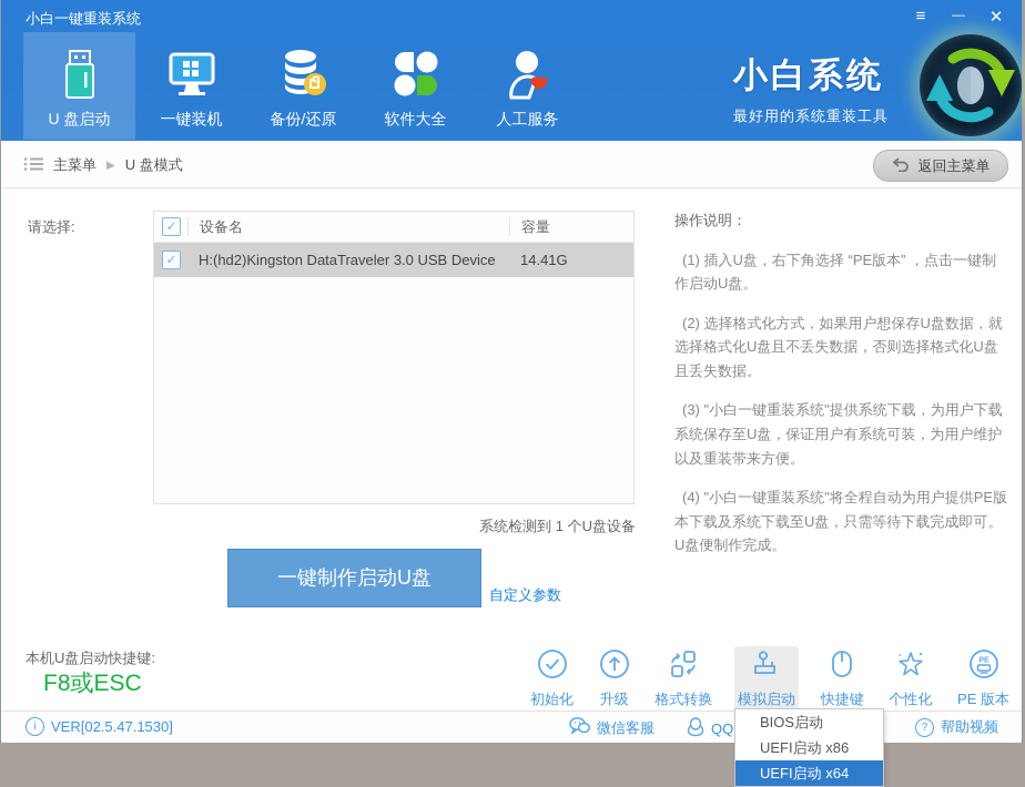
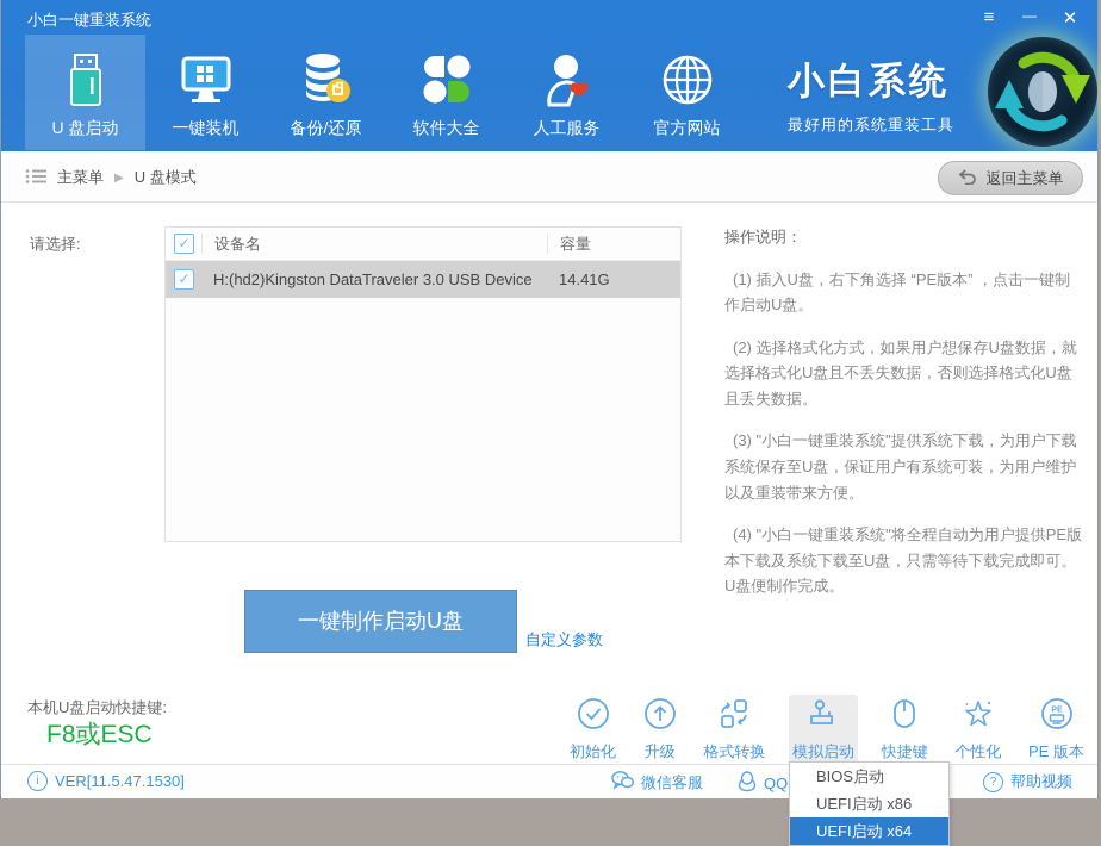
  小白一键重装系统
  ≡
  —
  ✕
  U 盘启动
  一键装机
  备份/还原
  软件大全
  人工服务
+ 官方网站
  小白系统
  最好用的系统重装工具
  主菜单
  ▶
  U 盘模式
  返回主菜单
  请选择:
  ✓
  设备名
  容量
  ✓
  H:(hd2)Kingston DataTraveler 3.0 USB Device
  14.41G
  操作说明：
  (1) 插入U盘，右下角选择 “PE版本” ，点击一键制作启动U盘。
  (2) 选择格式化方式，如果用户想保存U盘数据，就选择格式化U盘且不丢失数据，否则选择格式化U盘且丢失数据。
  (3) "小白一键重装系统"提供系统下载，为用户下载系统保存至U盘，保证用户有系统可装，为用户维护以及重装带来方便。
  (4) "小白一键重装系统"将全程自动为用户提供PE版本下载及系统下载至U盘，只需等待下载完成即可。U盘便制作完成。
- 系统检测到 1 个U盘设备
  一键制作启动U盘
  自定义参数
  本机U盘启动快捷键:
  F8或ESC
  初始化
  升级
  格式转换
  模拟启动
  快捷键
  个性化
  PE 版本
  i
- VER[02.5.47.1530]
+ VER[11.5.47.1530]
  微信客服
  QQ
  ?
  帮助视频
  BIOS启动
  UEFI启动 x86
  UEFI启动 x64
